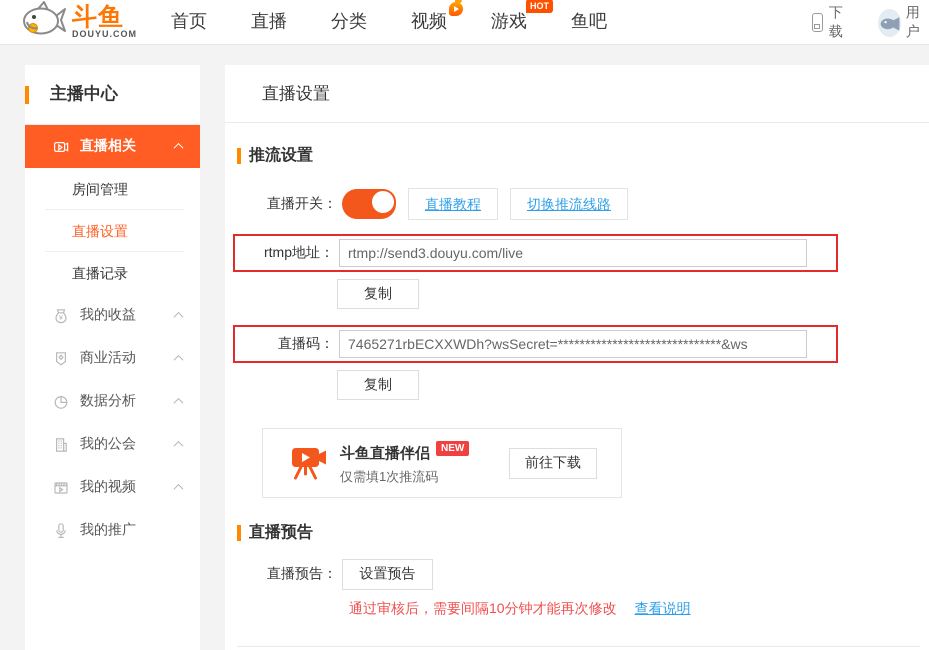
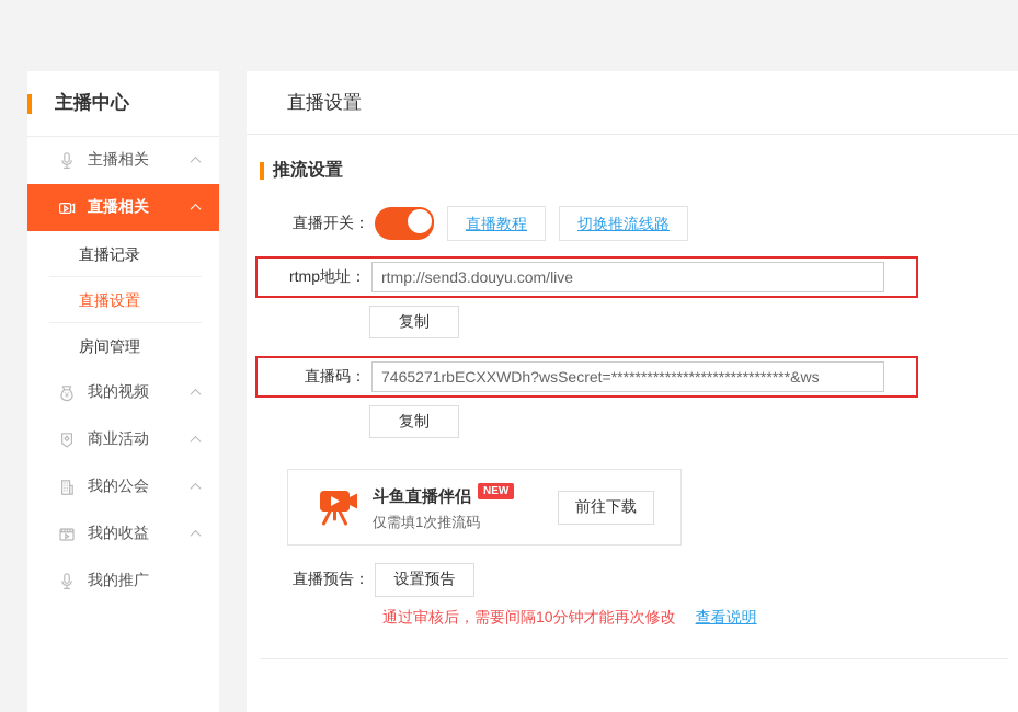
- 斗鱼
- DOUYU.COM
- 首页
- 直播
- 分类
- 视频
- 游戏
- HOT
- 鱼吧
- 下载
- 用户
  主播中心
+ 主播相关
  直播相关
- 房间管理
+ 直播记录
  直播设置
- 直播记录
+ 房间管理
- 我的收益
+ 我的视频
  商业活动
- 数据分析
  我的公会
- 我的视频
+ 我的收益
  我的推广
  直播设置
  推流设置
  直播开关：
  直播教程
  切换推流线路
  rtmp地址：
  rtmp://send3.douyu.com/live
  复制
  直播码：
  7465271rbECXXWDh?wsSecret=******************************&ws
  复制
  斗鱼直播伴侣 NEW
  仅需填1次推流码
  前往下载
- 直播预告
  直播预告：
  设置预告
  通过审核后，需要间隔10分钟才能再次修改
  查看说明
